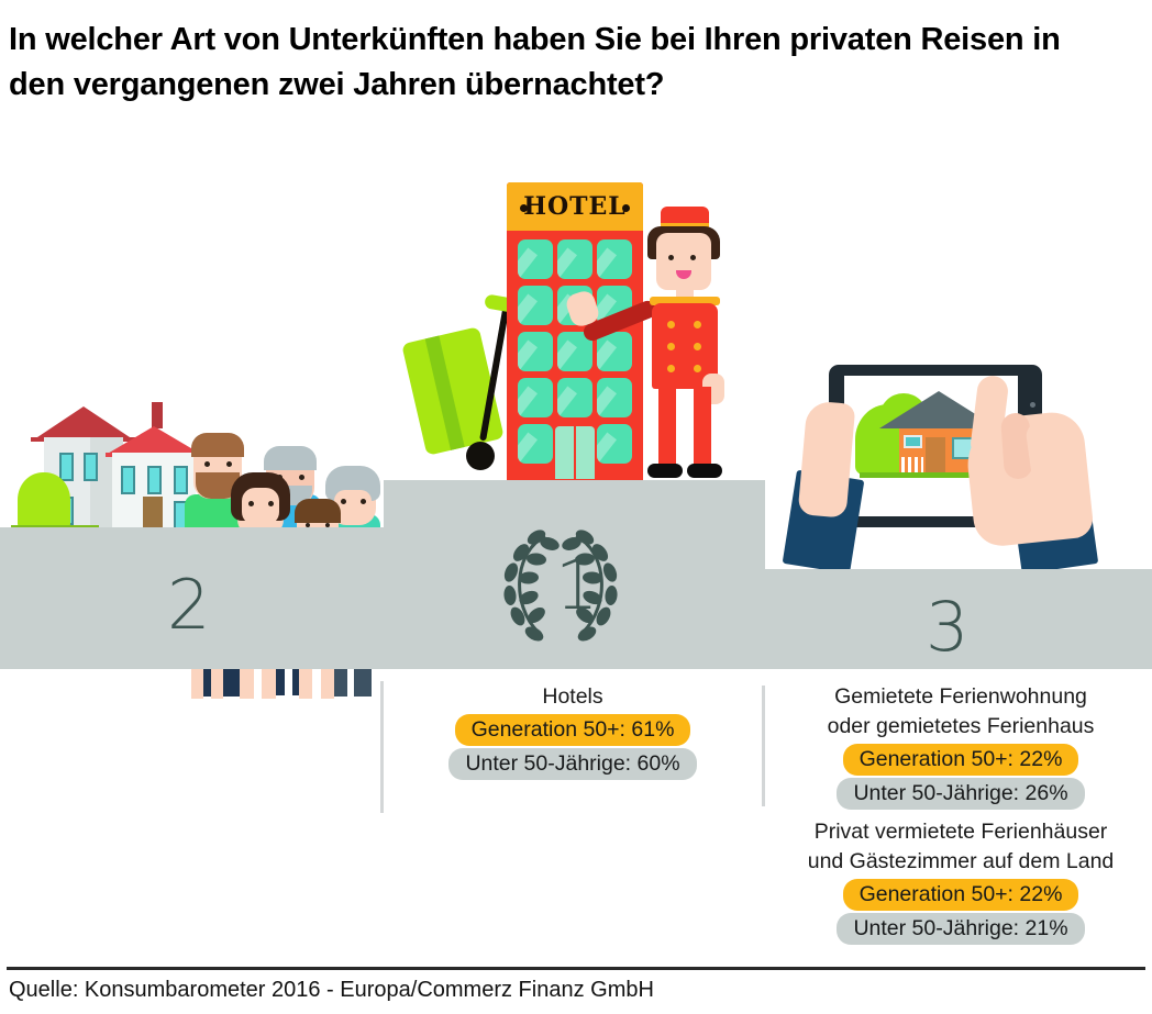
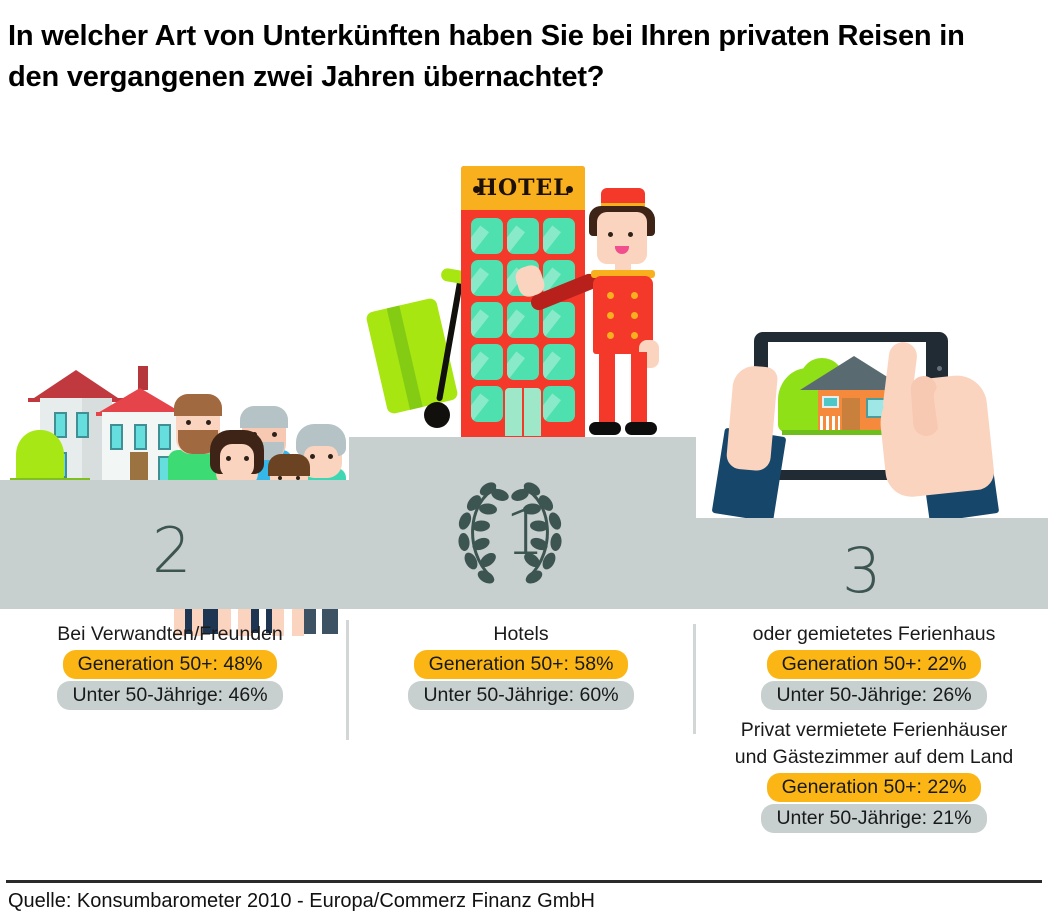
  In welcher Art von Unterkünften haben Sie bei Ihren privaten Reisen in den vergangenen zwei Jahren übernachtet?
  HOTEL
  2
  1
  3
+ Bei Verwandten/Freunden
+ Generation 50+: 48%
+ Unter 50-Jährige: 46%
  Hotels
- Generation 50+: 61%
+ Generation 50+: 58%
  Unter 50-Jährige: 60%
- Gemietete Ferienwohnung
  oder gemietetes Ferienhaus
  Generation 50+: 22%
  Unter 50-Jährige: 26%
  Privat vermietete Ferienhäuser
  und Gästezimmer auf dem Land
  Generation 50+: 22%
  Unter 50-Jährige: 21%
- Quelle: Konsumbarometer 2016 - Europa/Commerz Finanz GmbH
+ Quelle: Konsumbarometer 2010 - Europa/Commerz Finanz GmbH
